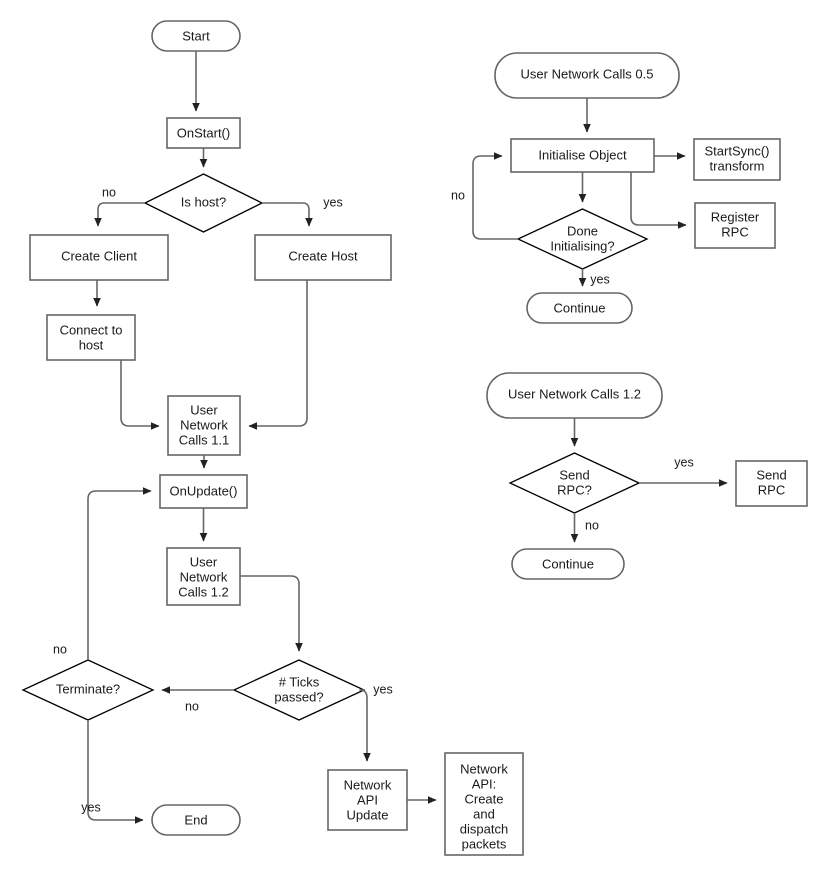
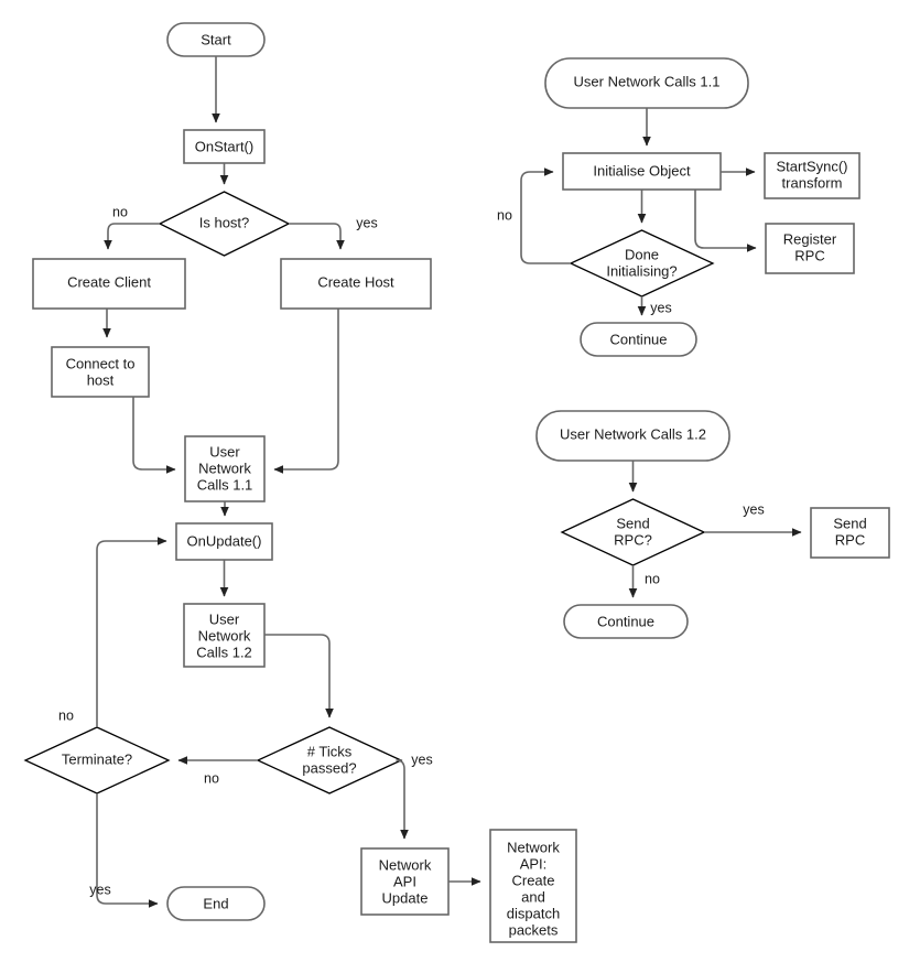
  Start
  OnStart()
  Is host?
  no
  yes
  Create Client
  Create Host
  Connect to
  host
  User
  Network
  Calls 1.1
  OnUpdate()
  User
  Network
  Calls 1.2
  Terminate?
  no
  yes
  # Ticks
  passed?
  no
  yes
  End
  Network
  API
  Update
  Network
  API:
  Create
  and
  dispatch
  packets
- User Network Calls 0.5
+ User Network Calls 1.1
  Initialise Object
  StartSync()
  transform
  Register
  RPC
  Done
  Initialising?
  no
  yes
  Continue
  User Network Calls 1.2
  Send
  RPC?
  yes
  Send
  RPC
  no
  Continue
